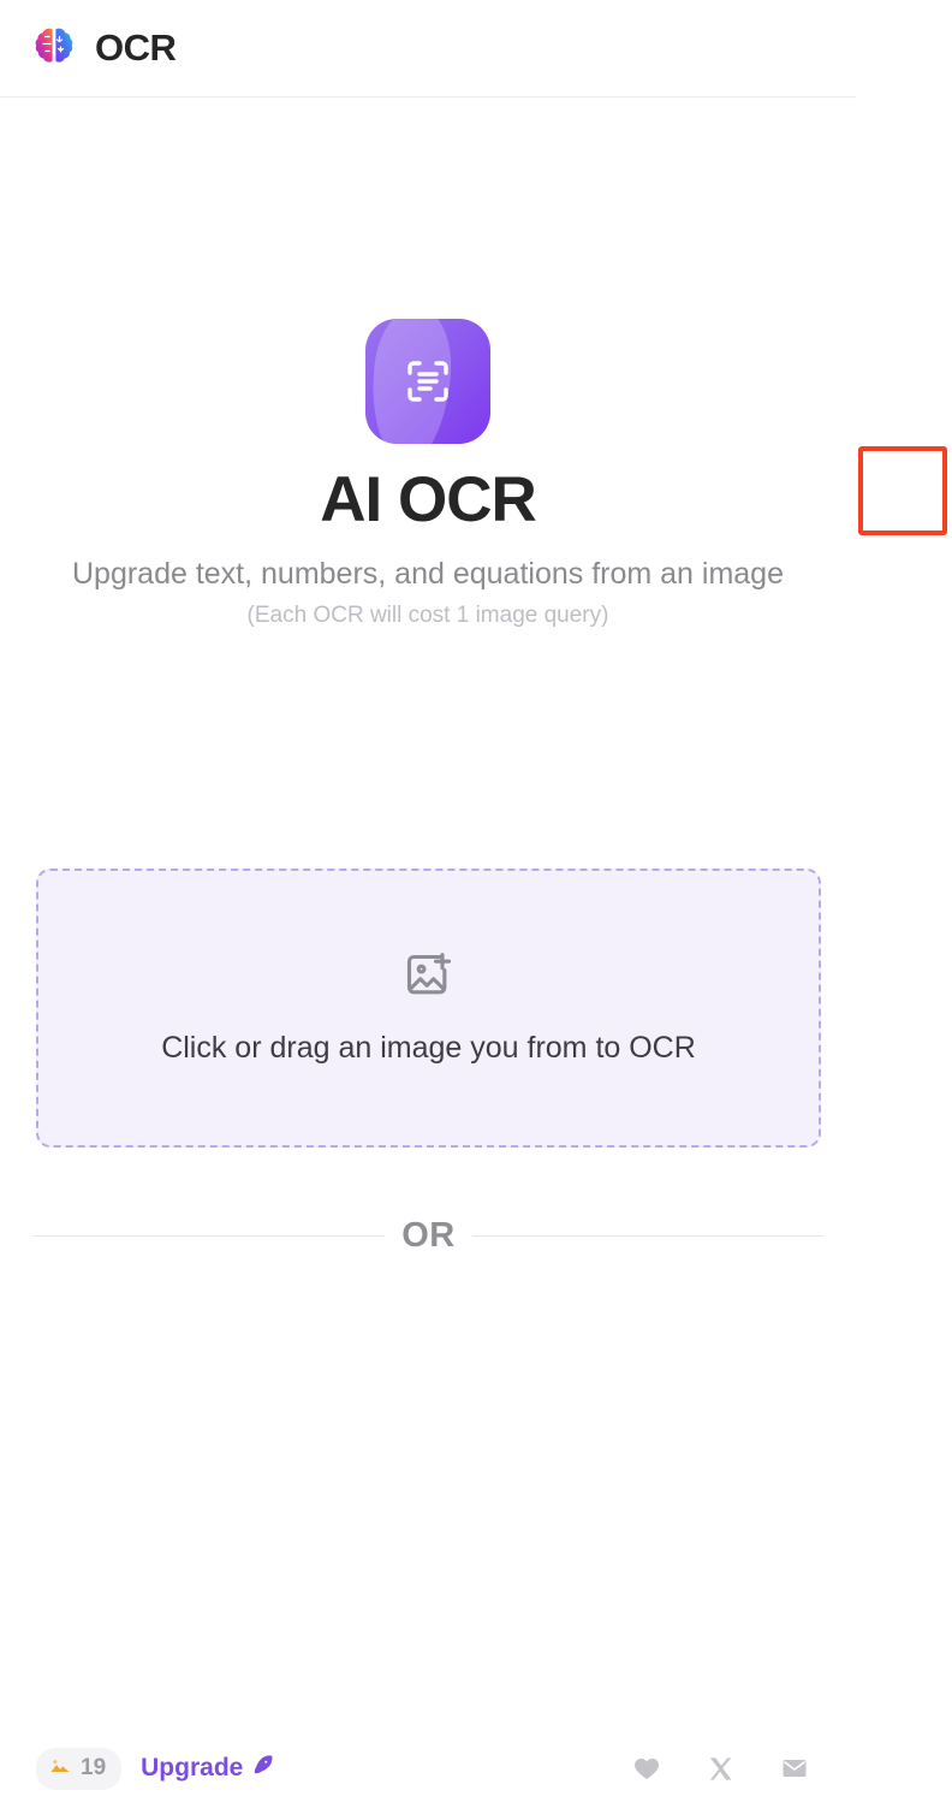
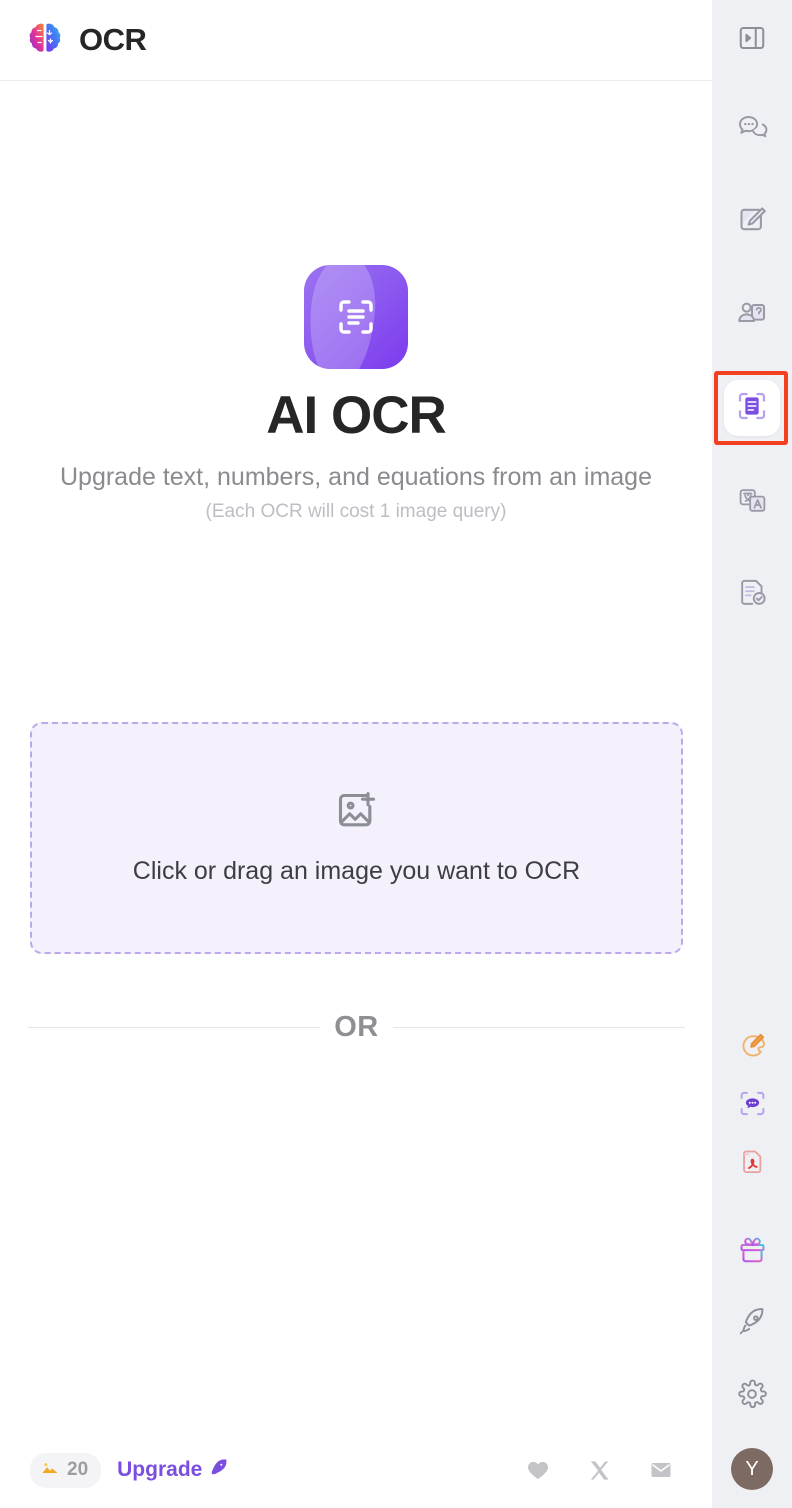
  OCR
  AI OCR
  Upgrade text, numbers, and equations from an image
  (Each OCR will cost 1 image query)
- Click or drag an image you from to OCR
+ Click or drag an image you want to OCR
  OR
- 19
+ 20
  Upgrade
+ Y
